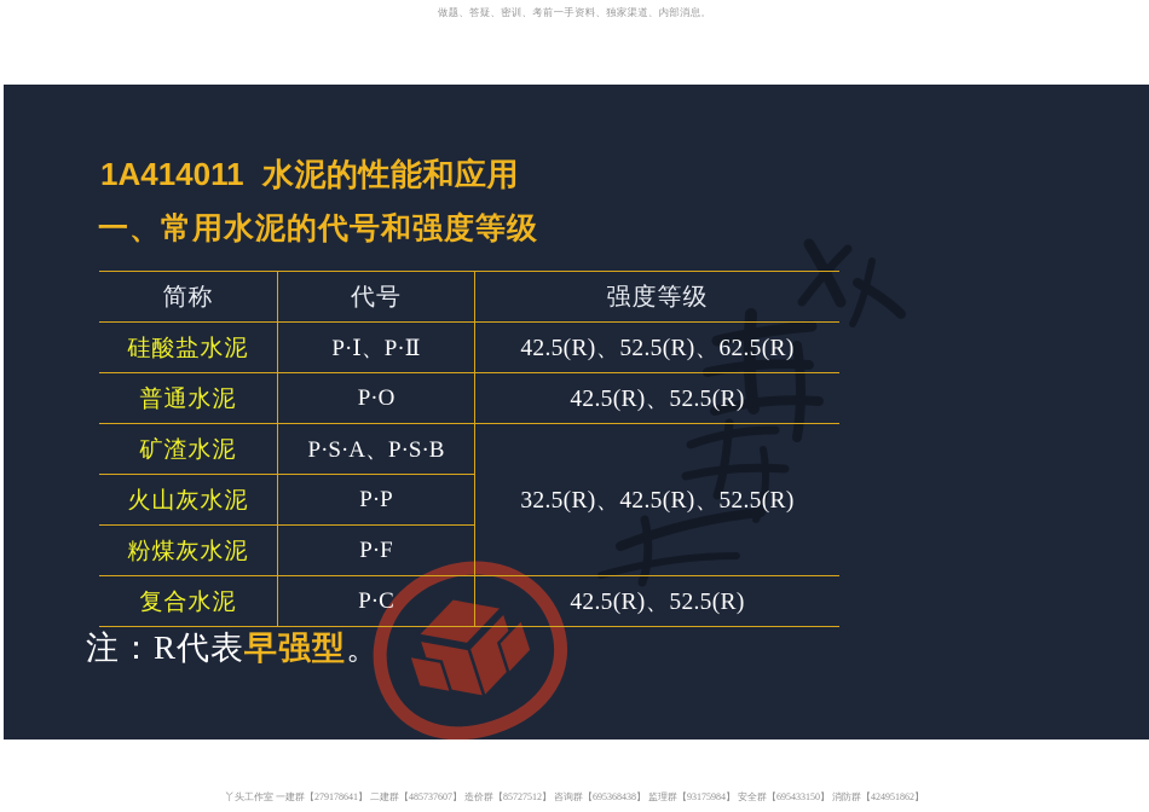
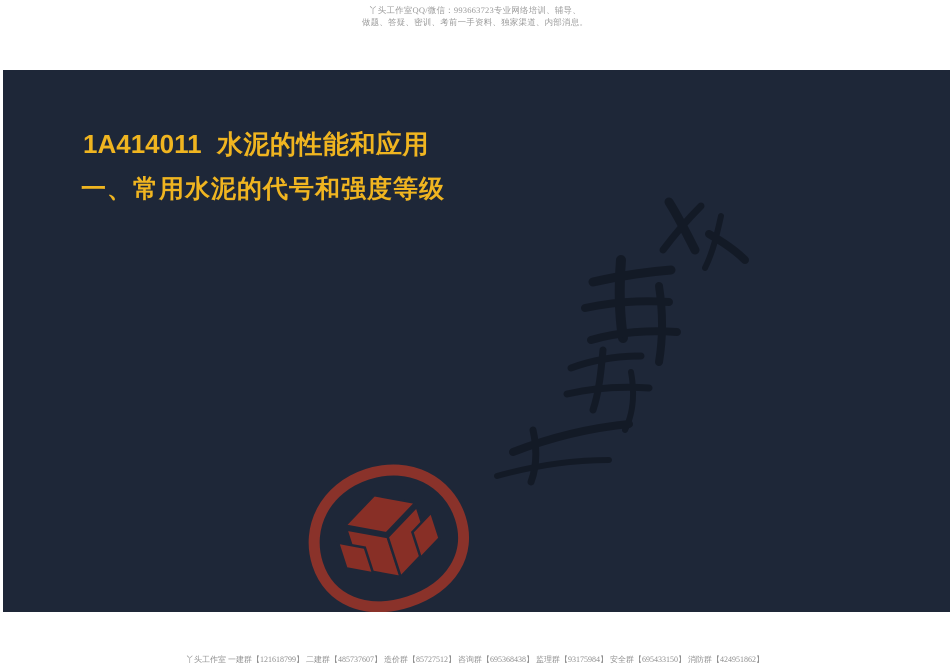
+ 丫头工作室QQ/微信：993663723专业网络培训、辅导、
  做题、答疑、密训、考前一手资料、独家渠道、内部消息。
  1A414011 水泥的性能和应用
  一、常用水泥的代号和强度等级
- 简称	代号	强度等级
- 硅酸盐水泥	P·Ⅰ、P·Ⅱ	42.5(R)、52.5(R)、62.5(R)
- 普通水泥	P·O	42.5(R)、52.5(R)
- 矿渣水泥	P·S·A、P·S·B	32.5(R)、42.5(R)、52.5(R)
- 火山灰水泥	P·P
- 粉煤灰水泥	P·F
- 复合水泥	P·C	42.5(R)、52.5(R)
- 注：R代表早强型。
- 丫头工作室 一建群【279178641】 二建群【485737607】 造价群【85727512】 咨询群【695368438】 监理群【93175984】 安全群【695433150】 消防群【424951862】
+ 丫头工作室 一建群【121618799】 二建群【485737607】 造价群【85727512】 咨询群【695368438】 监理群【93175984】 安全群【695433150】 消防群【424951862】
